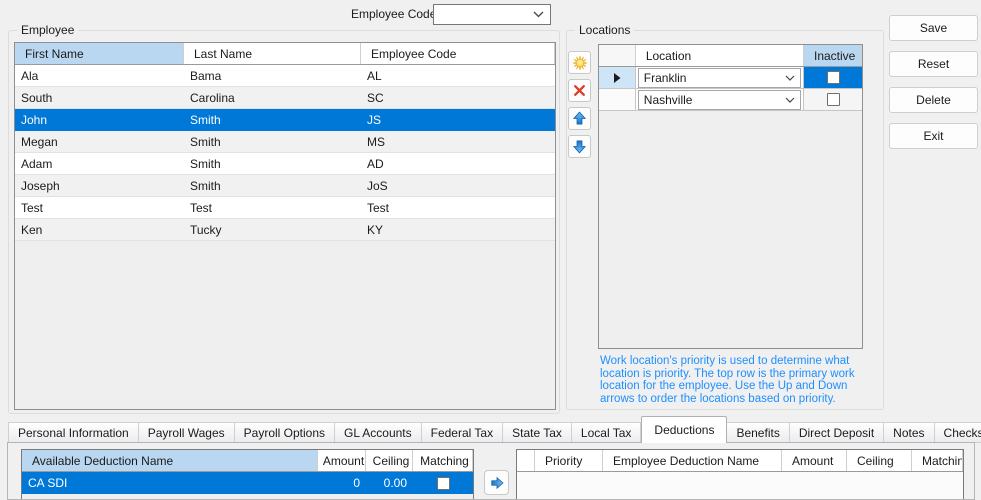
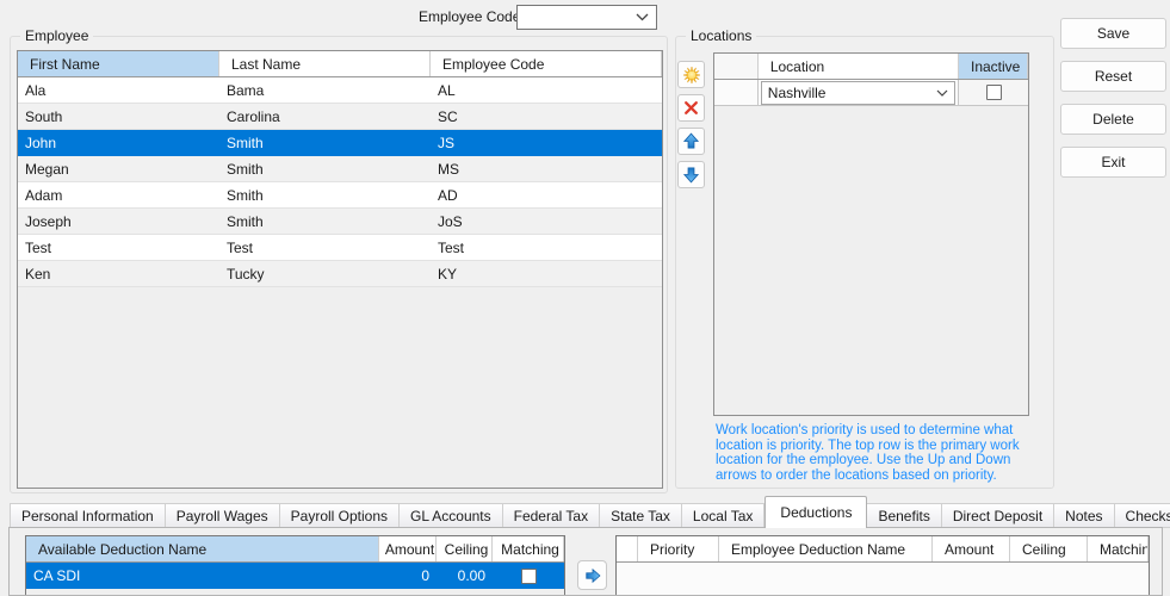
  Employee Cod
  Employee
  First Name
  Last Name
  Employee Code
  Ala
  Bama
  AL
  South
  Carolina
  SC
  John
  Smith
  JS
  Megan
  Smith
  MS
  Adam
  Smith
  AD
  Joseph
  Smith
  JoS
  Test
  Test
  Test
  Ken
  Tucky
  KY
  Locations
  Location
  Inactive
- Franklin
  Nashville
  Work location's priority is used to determine what location is priority. The top row is the primary work location for the employee. Use the Up and Down arrows to order the locations based on priority.
  Save
  Reset
  Delete
  Exit
  Personal Information
  Payroll Wages
  Payroll Options
  GL Accounts
  Federal Tax
  State Tax
  Local Tax
  Deductions
  Benefits
  Direct Deposit
  Notes
  Check
  Available Deduction Name
  Amount
  Ceiling
  Matching
  CA SDI
  0
  0.00
  Priority
  Employee Deduction Name
  Amount
  Ceiling
  Matchin
